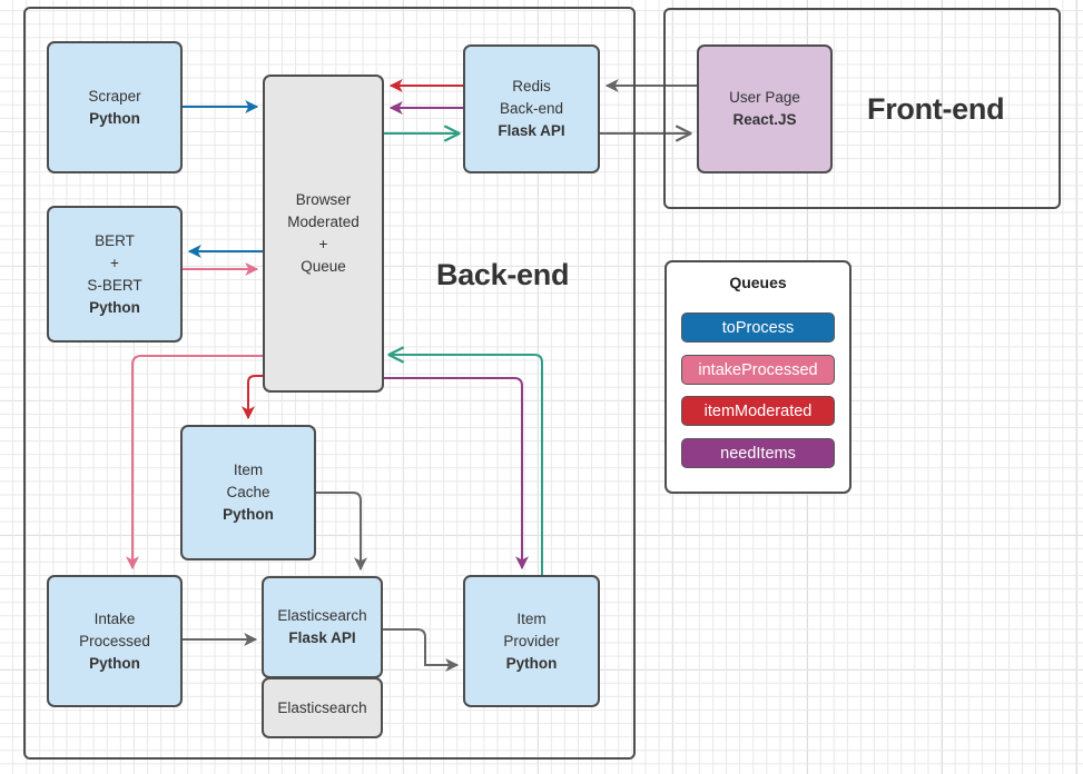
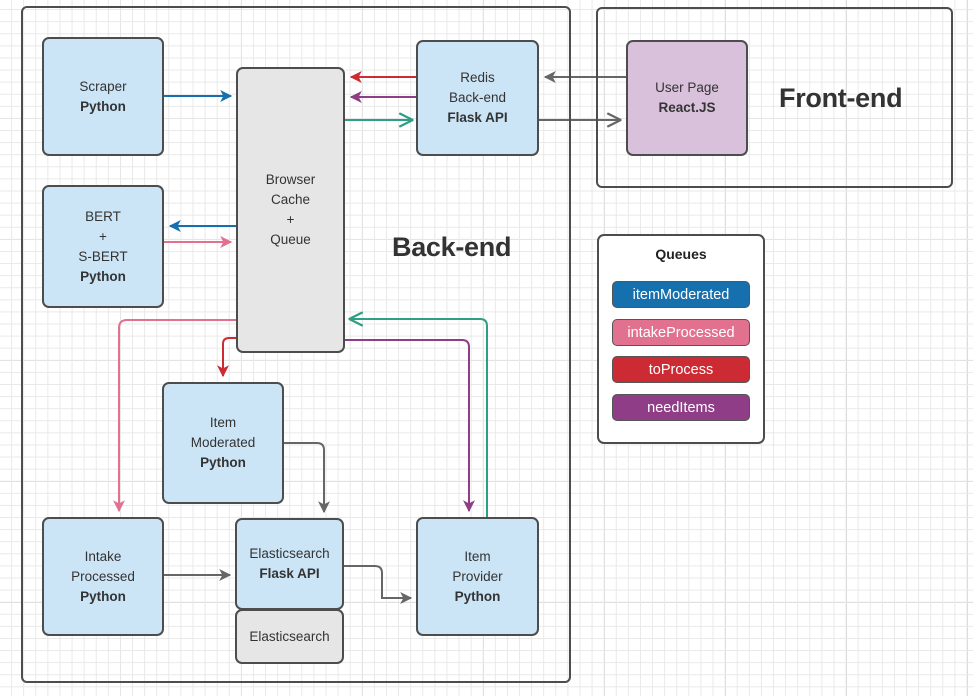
  Back-end
  Front-end
  Scraper
  Python
  BERT
  +
  S-BERT
  Python
  Browser
- Moderated
+ Cache
  +
  Queue
  Redis
  Back-end
  Flask API
  Item
- Cache
+ Moderated
  Python
  Intake
  Processed
  Python
  Elasticsearch
  Flask API
  Elasticsearch
  Item
  Provider
  Python
  User Page
  React.JS
  Queues
- toProcess
+ itemModerated
  intakeProcessed
- itemModerated
+ toProcess
  needItems
